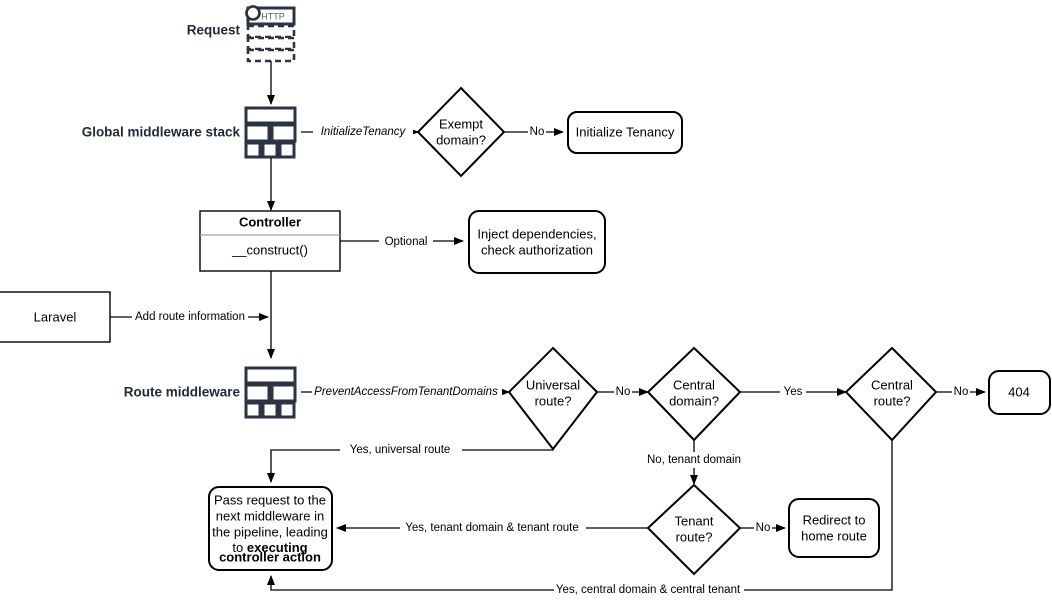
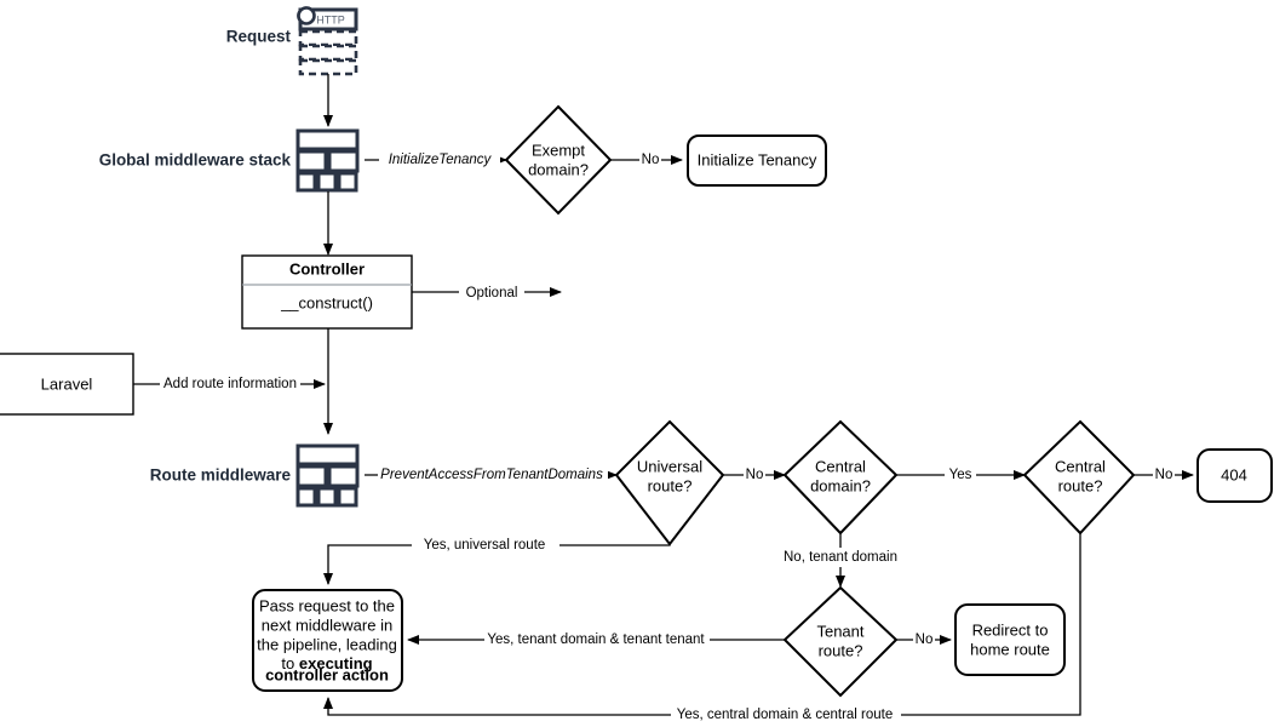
  Request
  HTTP
  Global middleware stack
  InitializeTenancy
  Exempt
  domain?
  No
  Initialize Tenancy
  Controller
  __construct()
  Optional
- Inject dependencies,
- check authorization
  Laravel
  Add route information
  Route middleware
  PreventAccessFromTenantDomains
  Universal
  route?
  No
  Central
  domain?
  Yes
  Central
  route?
  No
  404
  Yes, universal route
  No, tenant domain
  Tenant
  route?
  No
  Redirect to
  home route
- Yes, tenant domain & tenant route
+ Yes, tenant domain & tenant tenant
- Yes, central domain & central tenant
+ Yes, central domain & central route
  Pass request to the
  next middleware in
  the pipeline, leading
  to executing
  controller action
